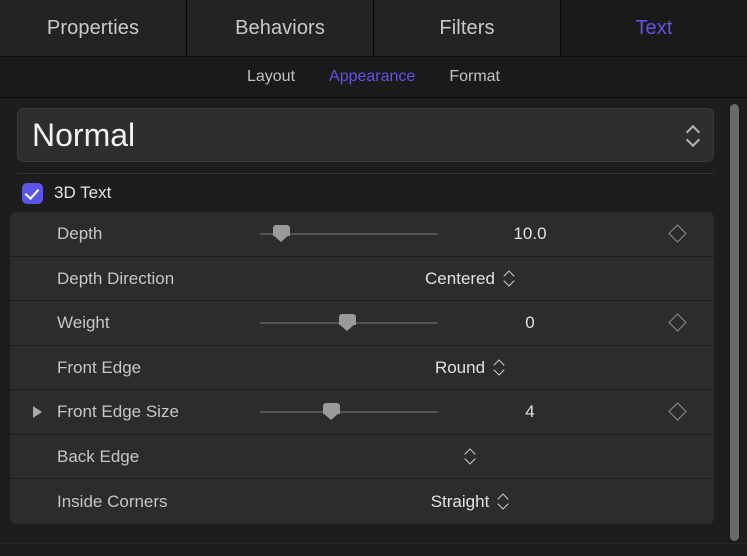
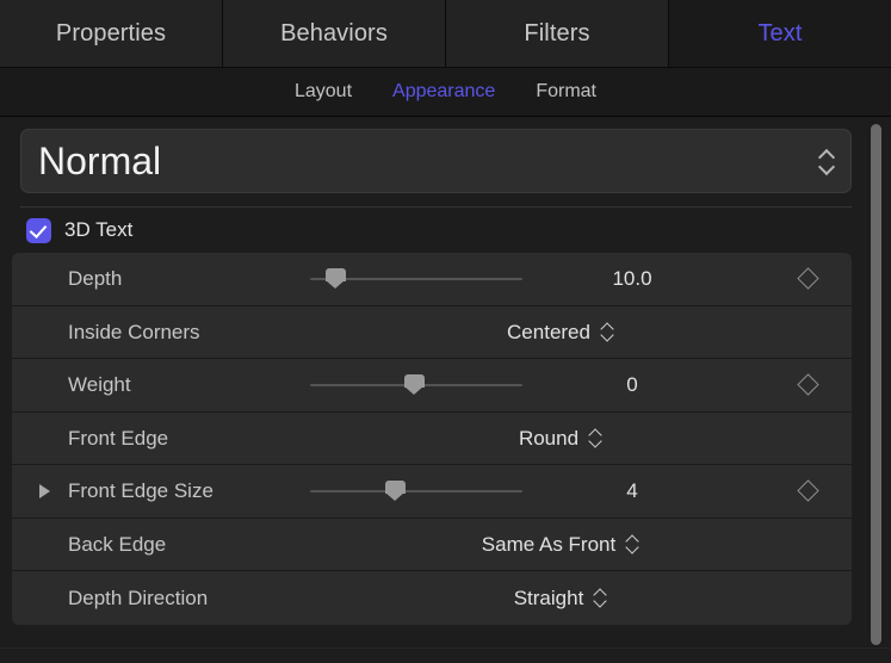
  Properties
  Behaviors
  Filters
  Text
  Layout
  Appearance
  Format
  Normal
  3D Text
  Depth
  10.0
- Depth Direction
+ Inside Corners
  Centered
  Weight
  0
  Front Edge
  Round
  Front Edge Size
  4
  Back Edge
+ Same As Front
- Inside Corners
+ Depth Direction
  Straight
